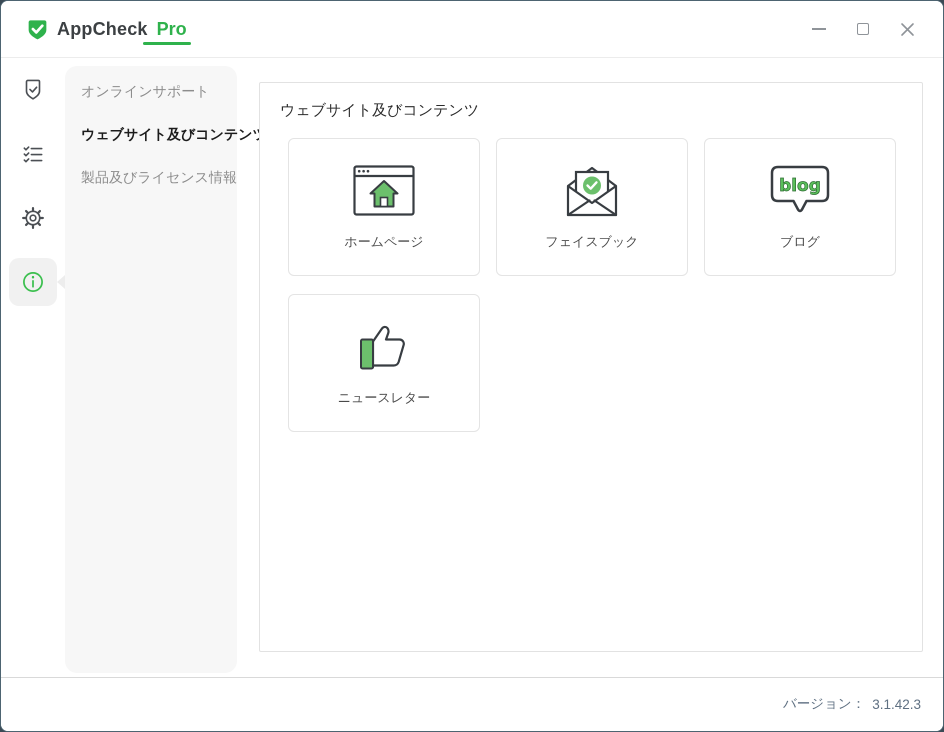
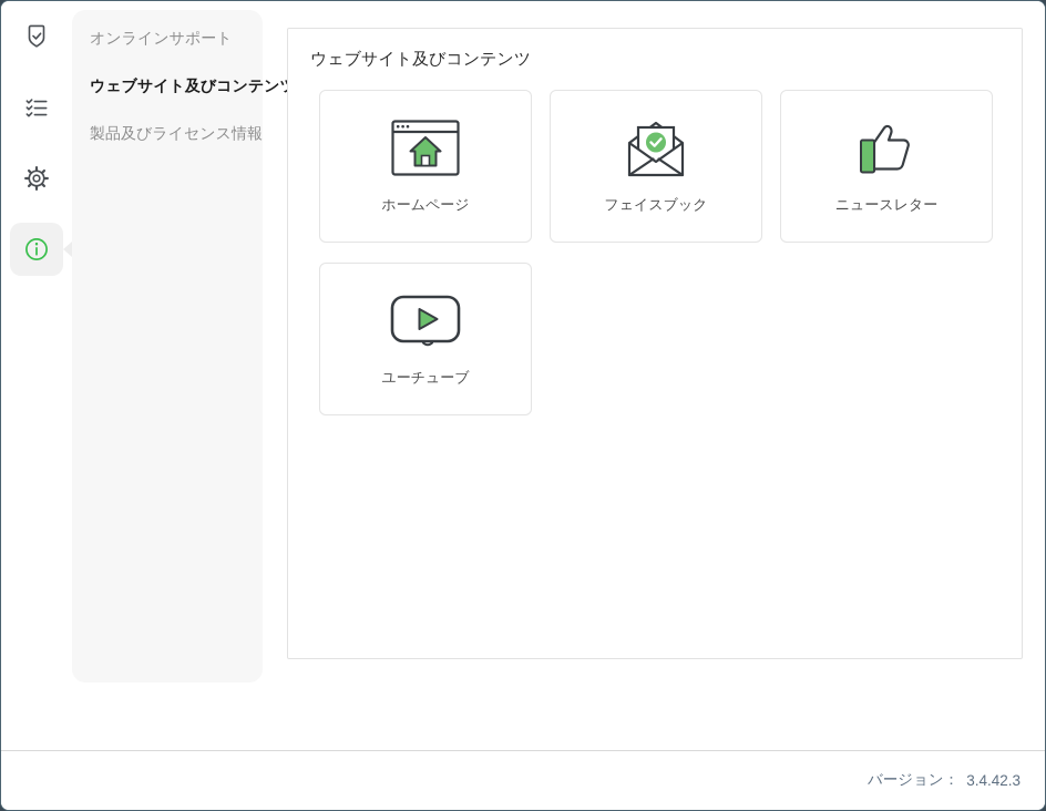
- AppCheck
- Pro
  オンラインサポート
  ウェブサイト及びコンテ
  製品及びライセンス情報
  ウェブサイト及びコンテンツ
  ホームページ
  フェイスブック
- blog
- ブログ
  ニュースレター
+ ユーチューブ
  バージョン：
- 3.1.42.3
+ 3.4.42.3
